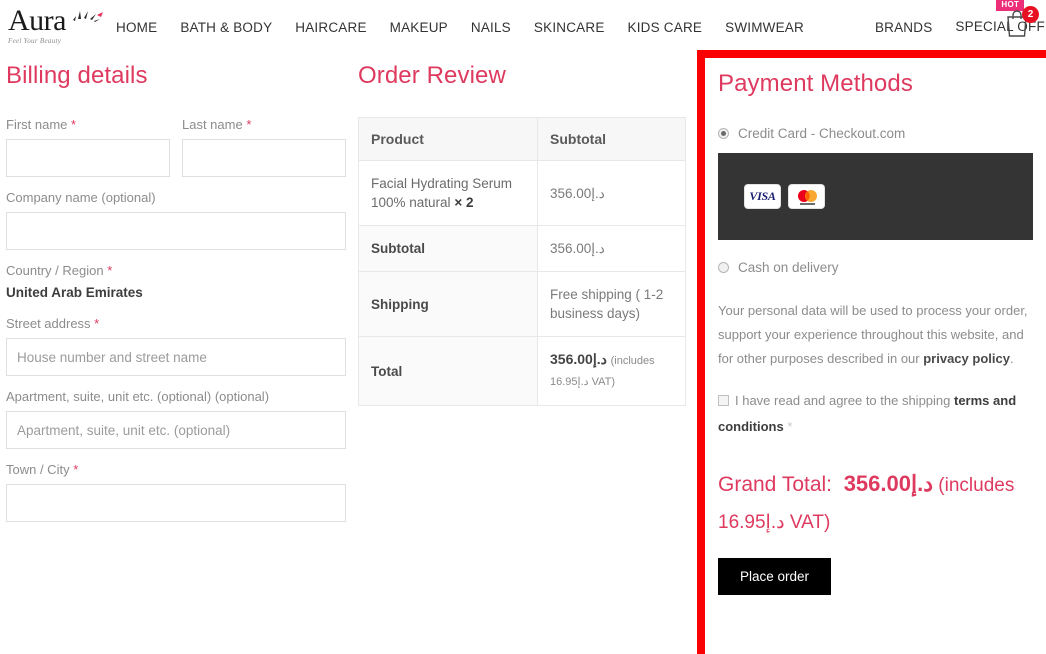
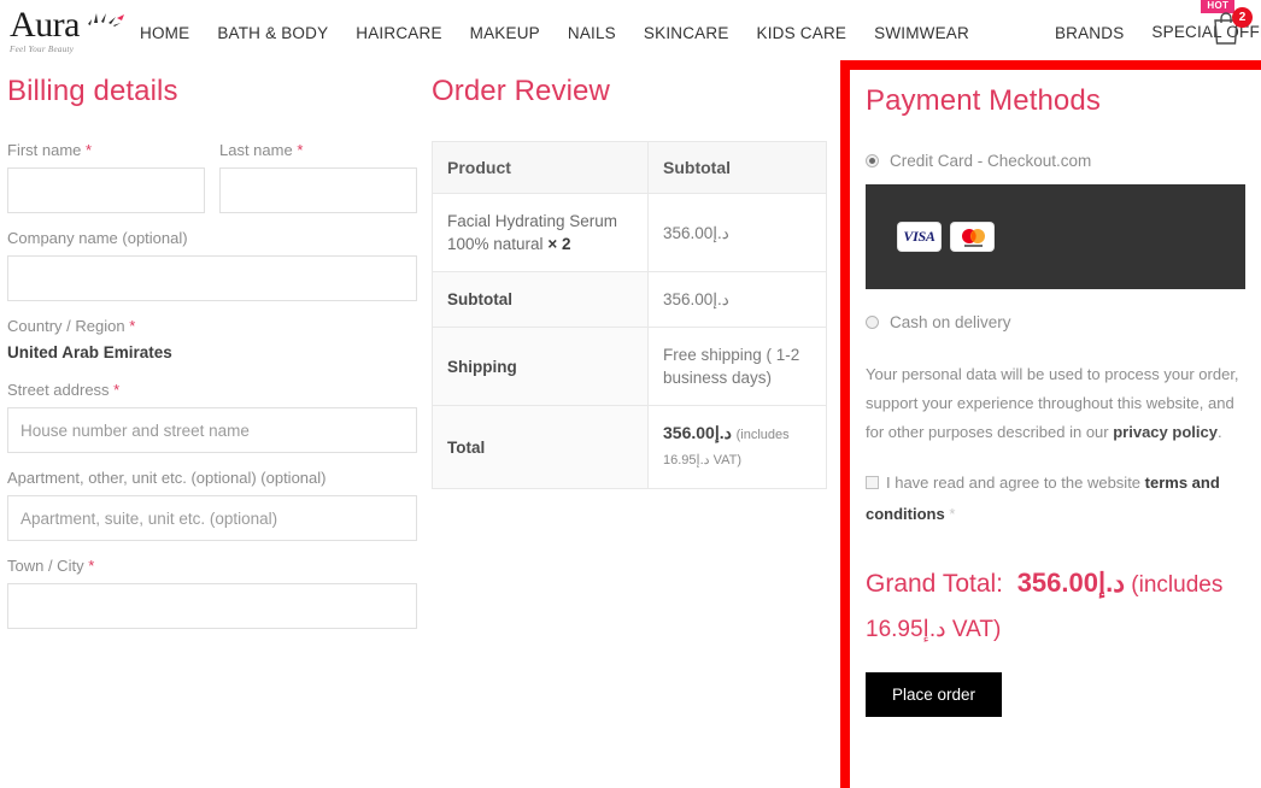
  Aura
  Feel Your Beauty
  HOME
  BATH & BODY
  HAIRCARE
  MAKEUP
  NAILS
  SKINCARE
  KIDS CARE
  SWIMWEAR
  BRANDS
  SPECIAL OFF
  HOT
  2
  Billing details
  First name *
  Last name *
  Company name (optional)
  Country / Region *
  United Arab Emirates
  Street address *
  House number and street name
- Apartment, suite, unit etc. (optional) (optional)
+ Apartment, other, unit etc. (optional) (optional)
  Apartment, suite, unit etc. (optional)
  Town / City *
  Order Review
  Product	Subtotal
  Facial Hydrating Serum 100% natural × 2	356.00د.إ
  Subtotal	356.00د.إ
  Shipping	Free shipping ( 1-2 business days)
  Total	356.00د.إ (includes 16.95د.إ VAT)
  Payment Methods
  Credit Card - Checkout.com
  VISA
  Cash on delivery
  Your personal data will be used to process your order, support your experience throughout this website, and for other purposes described in our privacy policy.
- I have read and agree to the shipping terms and conditions *
+ I have read and agree to the website terms and conditions *
  Grand Total: 356.00د.إ (includes 16.95د.إ VAT)
  Place order
